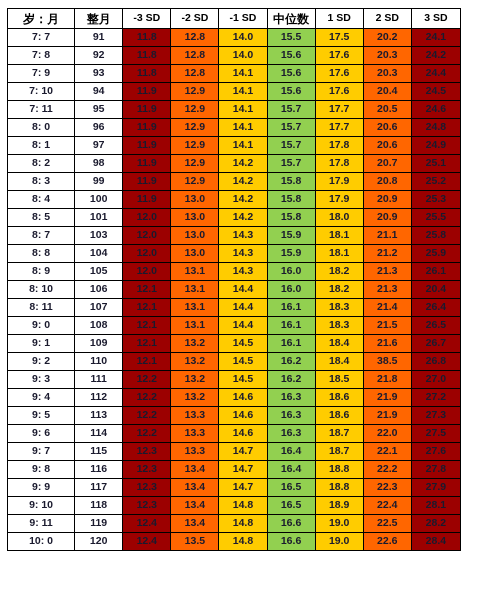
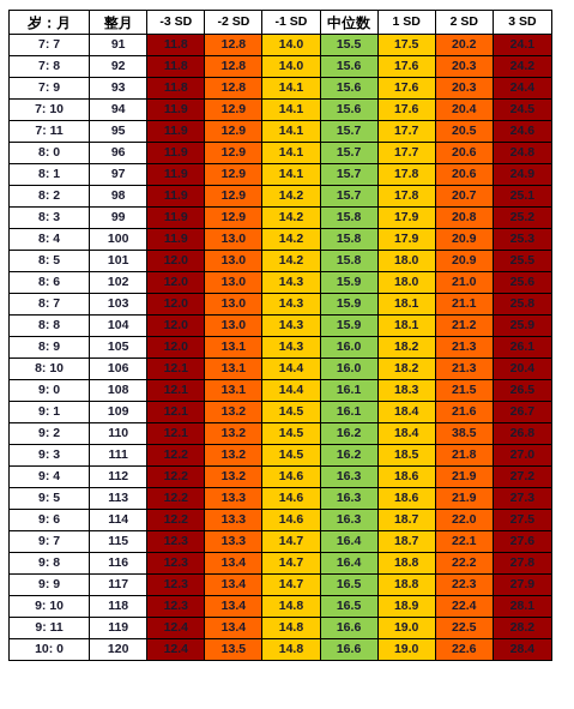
  岁：月	整月	-3 SD	-2 SD	-1 SD	中位数	1 SD	2 SD	3 SD
  7: 7	91	11.8	12.8	14.0	15.5	17.5	20.2	24.1
  7: 8	92	11.8	12.8	14.0	15.6	17.6	20.3	24.2
  7: 9	93	11.8	12.8	14.1	15.6	17.6	20.3	24.4
  7: 10	94	11.9	12.9	14.1	15.6	17.6	20.4	24.5
  7: 11	95	11.9	12.9	14.1	15.7	17.7	20.5	24.6
  8: 0	96	11.9	12.9	14.1	15.7	17.7	20.6	24.8
  8: 1	97	11.9	12.9	14.1	15.7	17.8	20.6	24.9
  8: 2	98	11.9	12.9	14.2	15.7	17.8	20.7	25.1
  8: 3	99	11.9	12.9	14.2	15.8	17.9	20.8	25.2
  8: 4	100	11.9	13.0	14.2	15.8	17.9	20.9	25.3
  8: 5	101	12.0	13.0	14.2	15.8	18.0	20.9	25.5
+ 8: 6	102	12.0	13.0	14.3	15.9	18.0	21.0	25.6
  8: 7	103	12.0	13.0	14.3	15.9	18.1	21.1	25.8
  8: 8	104	12.0	13.0	14.3	15.9	18.1	21.2	25.9
  8: 9	105	12.0	13.1	14.3	16.0	18.2	21.3	26.1
  8: 10	106	12.1	13.1	14.4	16.0	18.2	21.3	20.4
- 8: 11	107	12.1	13.1	14.4	16.1	18.3	21.4	26.4
  9: 0	108	12.1	13.1	14.4	16.1	18.3	21.5	26.5
  9: 1	109	12.1	13.2	14.5	16.1	18.4	21.6	26.7
  9: 2	110	12.1	13.2	14.5	16.2	18.4	38.5	26.8
  9: 3	111	12.2	13.2	14.5	16.2	18.5	21.8	27.0
  9: 4	112	12.2	13.2	14.6	16.3	18.6	21.9	27.2
  9: 5	113	12.2	13.3	14.6	16.3	18.6	21.9	27.3
  9: 6	114	12.2	13.3	14.6	16.3	18.7	22.0	27.5
  9: 7	115	12.3	13.3	14.7	16.4	18.7	22.1	27.6
  9: 8	116	12.3	13.4	14.7	16.4	18.8	22.2	27.8
  9: 9	117	12.3	13.4	14.7	16.5	18.8	22.3	27.9
  9: 10	118	12.3	13.4	14.8	16.5	18.9	22.4	28.1
  9: 11	119	12.4	13.4	14.8	16.6	19.0	22.5	28.2
  10: 0	120	12.4	13.5	14.8	16.6	19.0	22.6	28.4
